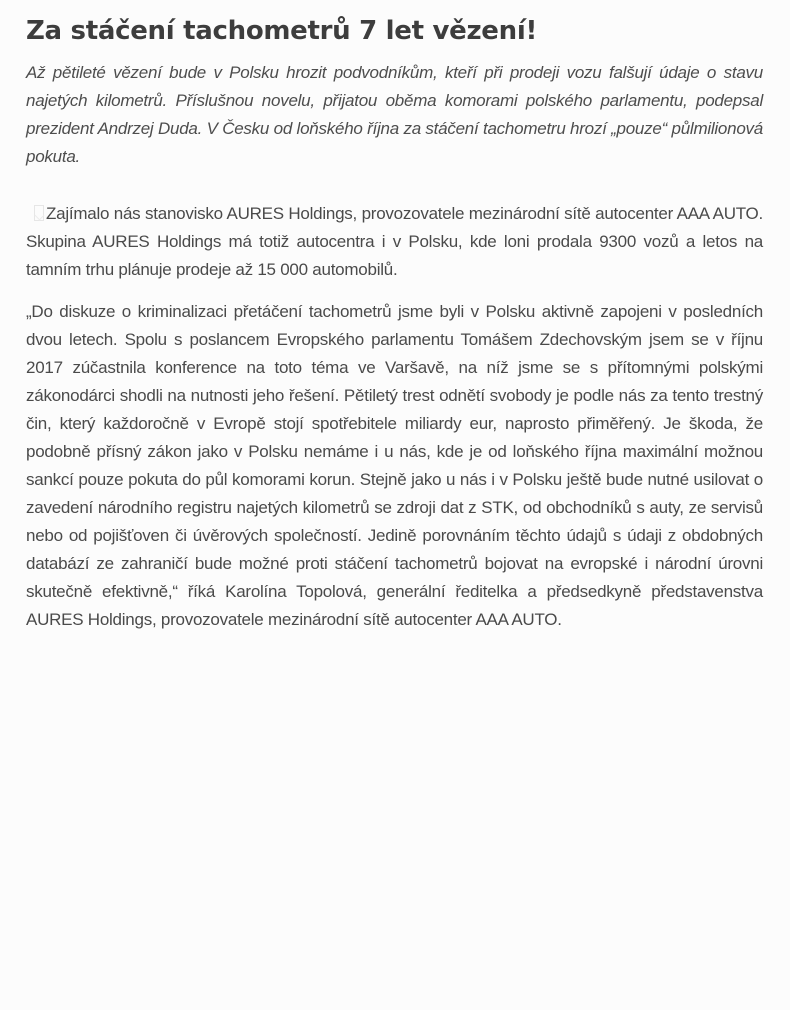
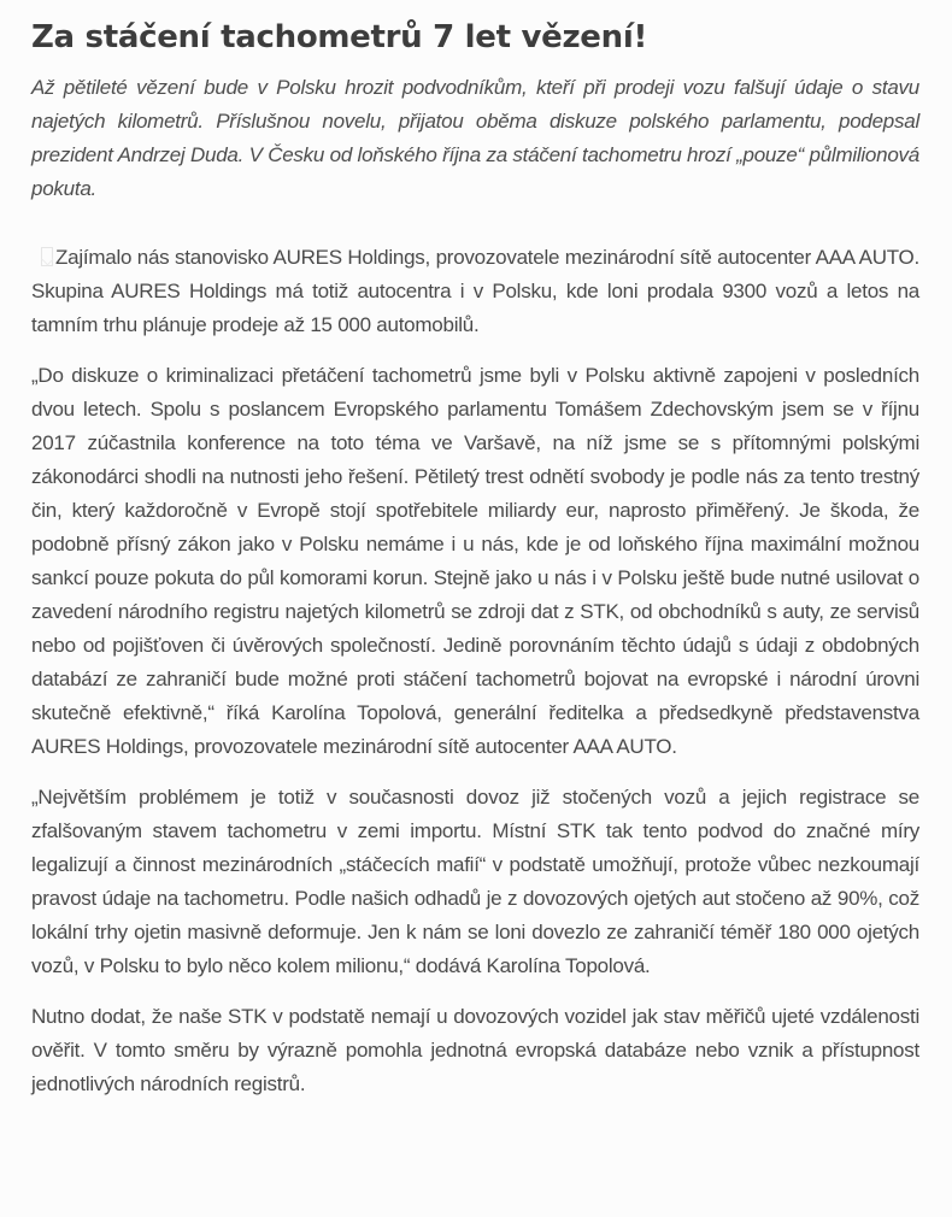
  Za stáčení tachometrů 7 let vězení!
- Až pětileté vězení bude v Polsku hrozit podvodníkům, kteří při prodeji vozu falšují údaje o stavu najetých kilometrů. Příslušnou novelu, přijatou oběma komorami polského parlamentu, podepsal prezident Andrzej Duda. V Česku od loňského října za stáčení tachometru hrozí „pouze“ půlmilionová pokuta.
+ Až pětileté vězení bude v Polsku hrozit podvodníkům, kteří při prodeji vozu falšují údaje o stavu najetých kilometrů. Příslušnou novelu, přijatou oběma diskuze polského parlamentu, podepsal prezident Andrzej Duda. V Česku od loňského října za stáčení tachometru hrozí „pouze“ půlmilionová pokuta.
  Zajímalo nás stanovisko AURES Holdings, provozovatele mezinárodní sítě autocenter AAA AUTO. Skupina AURES Holdings má totiž autocentra i v Polsku, kde loni prodala 9300 vozů a letos na tamním trhu plánuje prodeje až 15 000 automobilů.
  „Do diskuze o kriminalizaci přetáčení tachometrů jsme byli v Polsku aktivně zapojeni v posledních dvou letech. Spolu s poslancem Evropského parlamentu Tomášem Zdechovským jsem se v říjnu 2017 zúčastnila konference na toto téma ve Varšavě, na níž jsme se s přítomnými polskými zákonodárci shodli na nutnosti jeho řešení. Pětiletý trest odnětí svobody je podle nás za tento trestný čin, který každoročně v Evropě stojí spotřebitele miliardy eur, naprosto přiměřený. Je škoda, že podobně přísný zákon jako v Polsku nemáme i u nás, kde je od loňského října maximální možnou sankcí pouze pokuta do půl komorami korun. Stejně jako u nás i v Polsku ještě bude nutné usilovat o zavedení národního registru najetých kilometrů se zdroji dat z STK, od obchodníků s auty, ze servisů nebo od pojišťoven či úvěrových společností. Jedině porovnáním těchto údajů s údaji z obdobných databází ze zahraničí bude možné proti stáčení tachometrů bojovat na evropské i národní úrovni skutečně efektivně,“ říká Karolína Topolová, generální ředitelka a předsedkyně představenstva AURES Holdings, provozovatele mezinárodní sítě autocenter AAA AUTO.
+ „Největším problémem je totiž v současnosti dovoz již stočených vozů a jejich registrace se zfalšovaným stavem tachometru v zemi importu. Místní STK tak tento podvod do značné míry legalizují a činnost mezinárodních „stáčecích mafií“ v podstatě umožňují, protože vůbec nezkoumají pravost údaje na tachometru. Podle našich odhadů je z dovozových ojetých aut stočeno až 90%, což lokální trhy ojetin masivně deformuje. Jen k nám se loni dovezlo ze zahraničí téměř 180 000 ojetých vozů, v Polsku to bylo něco kolem milionu,“ dodává Karolína Topolová.
+ Nutno dodat, že naše STK v podstatě nemají u dovozových vozidel jak stav měřičů ujeté vzdálenosti ověřit. V tomto směru by výrazně pomohla jednotná evropská databáze nebo vznik a přístupnost jednotlivých národních registrů.
